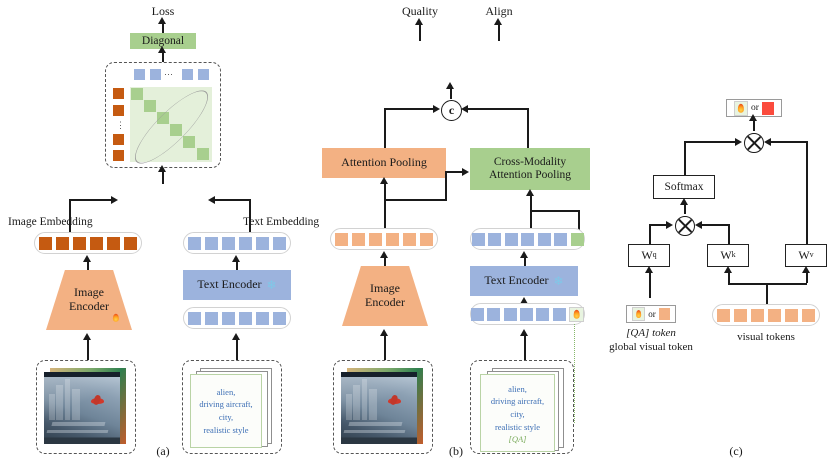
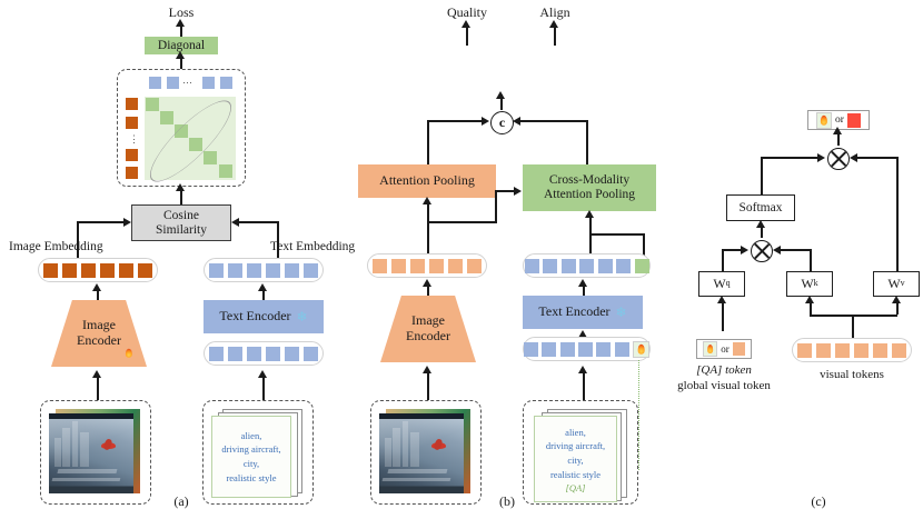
  Loss
  Diagonal
  ⋯
  ⋮
+ Cosine
+ Similarity
  Image Embedding
  Text Embedding
  Image
  Encoder
  Text Encoder
  ❄
  alien,
  driving aircraft,
  city,
  realistic style
  (a)
  Quality
  Align
  c
  Attention Pooling
  Cross-Modality
  Attention Pooling
  Image
  Encoder
  Text Encoder
  ❄
  alien,
  driving aircraft,
  city,
  realistic style
  [QA]
  (b)
  or
  Softmax
  W
  q
  W
  k
  W
  v
  or
  [QA] token
  global visual token
  visual tokens
  (c)
